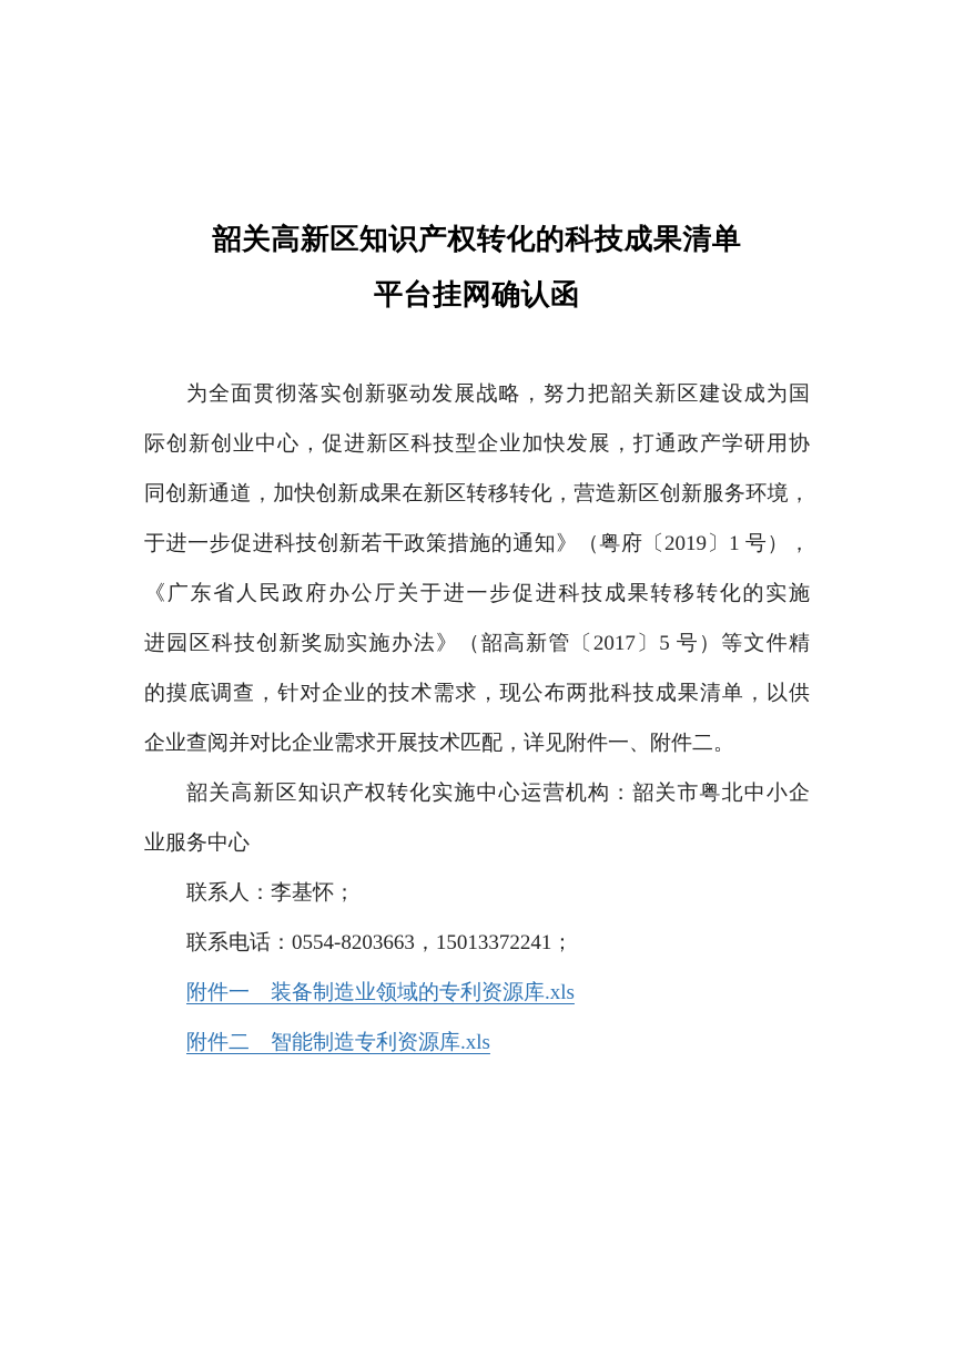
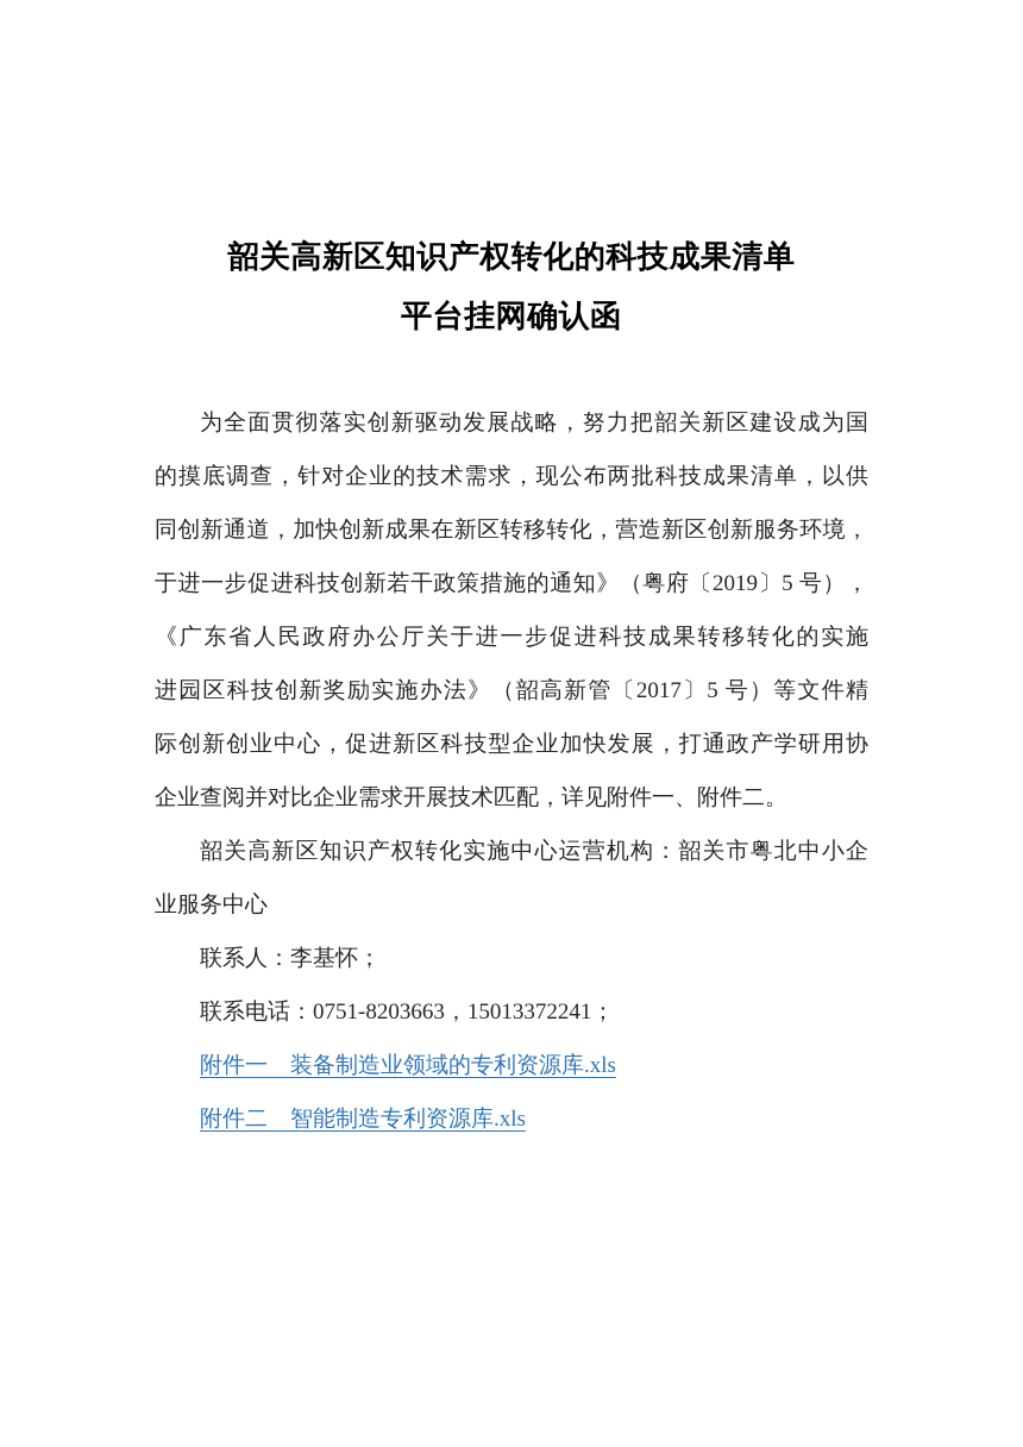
  韶关高新区知识产权转化的科技成果清单
  平台挂网确认函
  为全面贯彻落实创新驱动发展战略，努力把韶关新区建设成为国
- 际创新创业中心，促进新区科技型企业加快发展，打通政产学研用协
+ 的摸底调查，针对企业的技术需求，现公布两批科技成果清单，以供
  同创新通道，加快创新成果在新区转移转化，营造新区创新服务环境，
- 于进一步促进科技创新若干政策措施的通知》（粤府〔2019〕1 号），
+ 于进一步促进科技创新若干政策措施的通知》（粤府〔2019〕5 号），
  《广东省人民政府办公厅关于进一步促进科技成果转移转化的实施
  进园区科技创新奖励实施办法》（韶高新管〔2017〕5 号）等文件精
- 的摸底调查，针对企业的技术需求，现公布两批科技成果清单，以供
+ 际创新创业中心，促进新区科技型企业加快发展，打通政产学研用协
  企业查阅并对比企业需求开展技术匹配，详见附件一、附件二。
  韶关高新区知识产权转化实施中心运营机构：韶关市粤北中小企
  业服务中心
  联系人：李基怀；
- 联系电话：0554-8203663，15013372241；
+ 联系电话：0751-8203663，15013372241；
  附件一 装备制造业领域的专利资源库.xls
  附件二 智能制造专利资源库.xls
